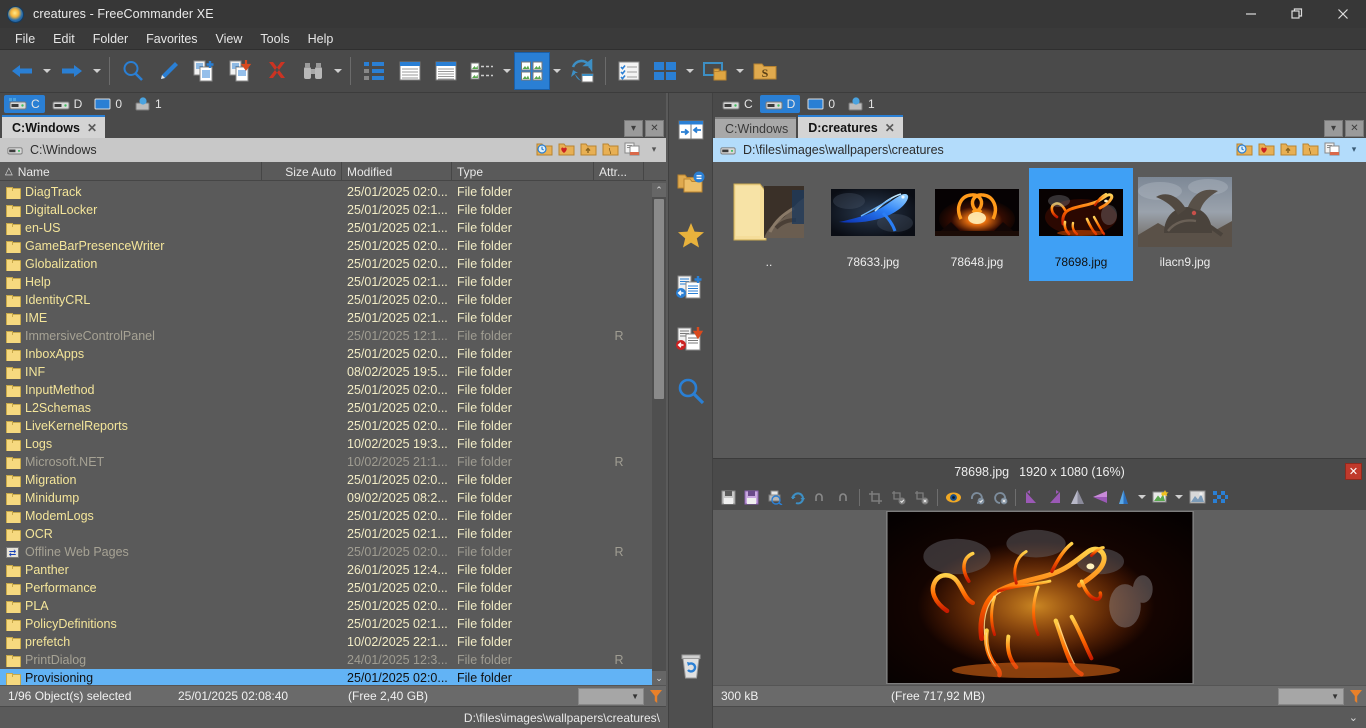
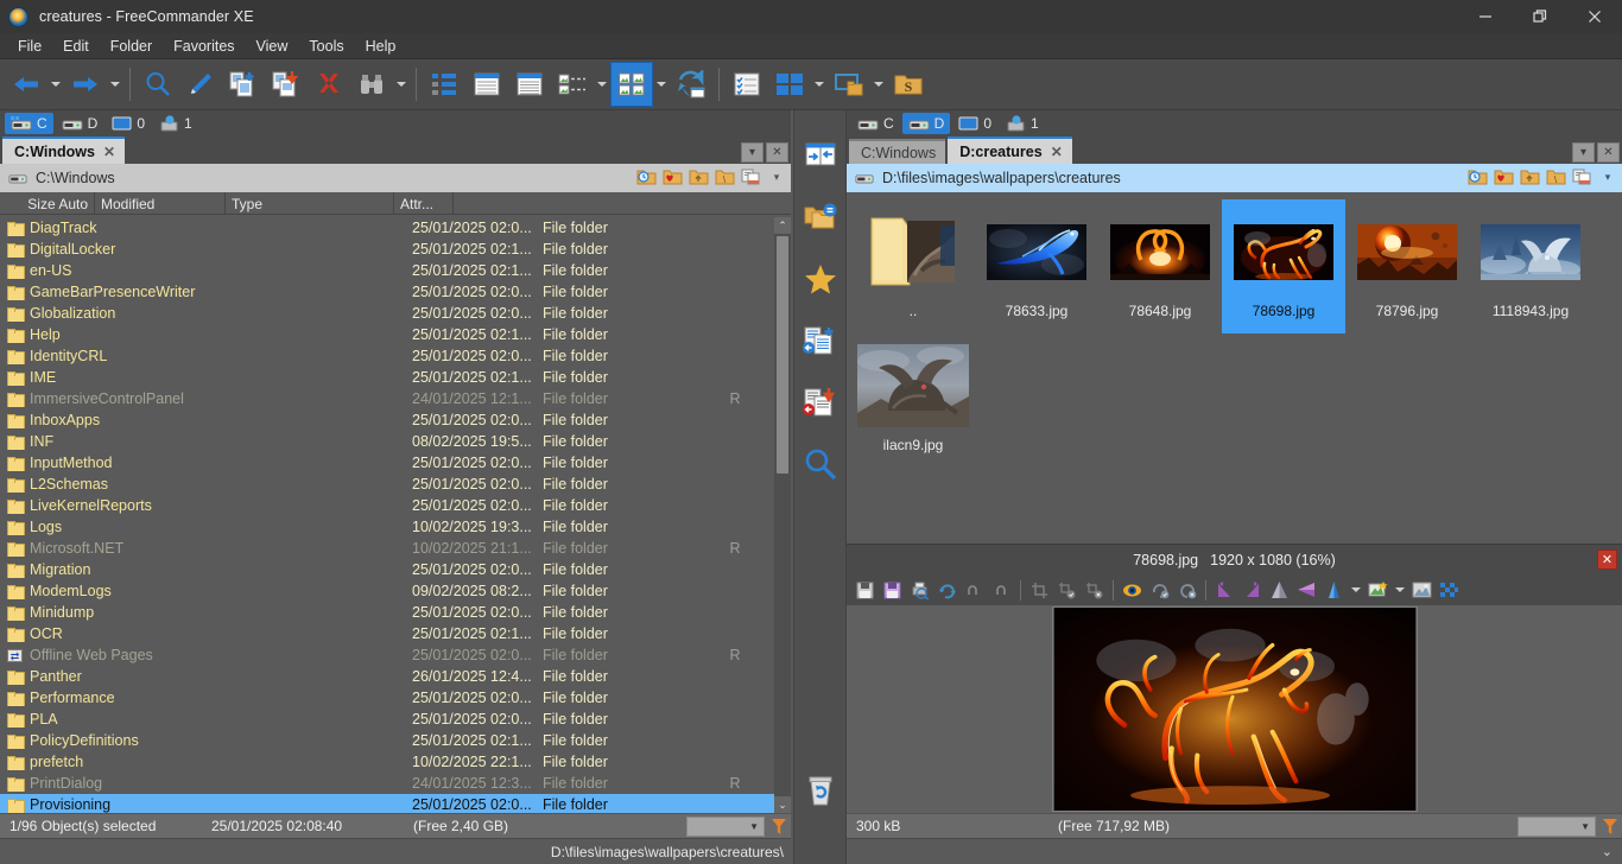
  creatures - FreeCommander XE
  File
  Edit
  Folder
  Favorites
  View
  Tools
  Help
  S
  C
  D
  0
  1
  C:Windows
  ✕
  ▾
  ✕
  C:\Windows
  \
  ▾
- △
- Name
  Size Auto
  Modified
  Type
  Attr...
  DiagTrack
  25/01/2025 02:0...
  File folder
  DigitalLocker
  25/01/2025 02:1...
  File folder
  en-US
  25/01/2025 02:1...
  File folder
  GameBarPresenceWriter
  25/01/2025 02:0...
  File folder
  Globalization
  25/01/2025 02:0...
  File folder
  Help
  25/01/2025 02:1...
  File folder
  IdentityCRL
  25/01/2025 02:0...
  File folder
  IME
  25/01/2025 02:1...
  File folder
  ImmersiveControlPanel
- 25/01/2025 12:1...
+ 24/01/2025 12:1...
  File folder
  R
  InboxApps
  25/01/2025 02:0...
  File folder
  INF
  08/02/2025 19:5...
  File folder
  InputMethod
  25/01/2025 02:0...
  File folder
  L2Schemas
  25/01/2025 02:0...
  File folder
  LiveKernelReports
  25/01/2025 02:0...
  File folder
  Logs
  10/02/2025 19:3...
  File folder
  Microsoft.NET
  10/02/2025 21:1...
  File folder
  R
  Migration
  25/01/2025 02:0...
  File folder
- Minidump
+ ModemLogs
  09/02/2025 08:2...
  File folder
- ModemLogs
+ Minidump
  25/01/2025 02:0...
  File folder
  OCR
  25/01/2025 02:1...
  File folder
  Offline Web Pages
  25/01/2025 02:0...
  File folder
  R
  Panther
  26/01/2025 12:4...
  File folder
  Performance
  25/01/2025 02:0...
  File folder
  PLA
  25/01/2025 02:0...
  File folder
  PolicyDefinitions
  25/01/2025 02:1...
  File folder
  prefetch
  10/02/2025 22:1...
  File folder
  PrintDialog
  24/01/2025 12:3...
  File folder
  R
  Provisioning
  25/01/2025 02:0...
  File folder
  ⌃
  ⌄
  1/96 Object(s) selected
  25/01/2025 02:08:40
  (Free 2,40 GB)
  ▼
  D:\files\images\wallpapers\creatures\
  C
  D
  0
  1
  C:Windows
  D:creatures
  ✕
  ▾
  ✕
  D:\files\images\wallpapers\creatures
  \
  ▾
  ..
  78633.jpg
  78648.jpg
  78698.jpg
+ 78796.jpg
+ 1118943.jpg
  ilacn9.jpg
  78698.jpg
  1920 x 1080 (16%)
  ✕
  300 kB
  (Free 717,92 MB)
  ▼
  ⌄
